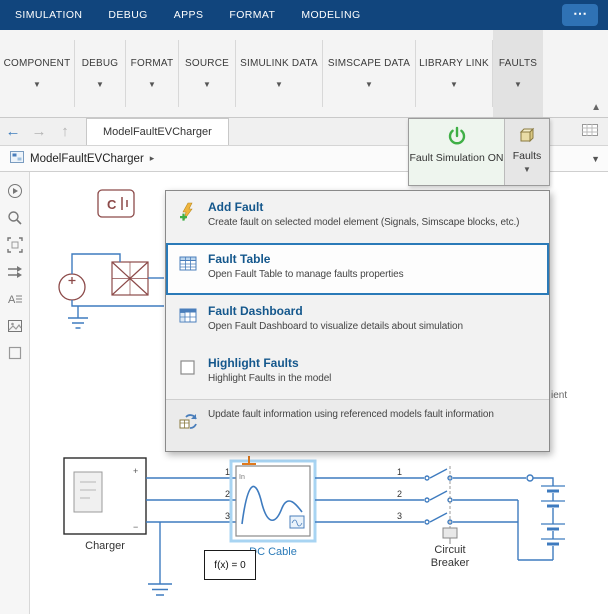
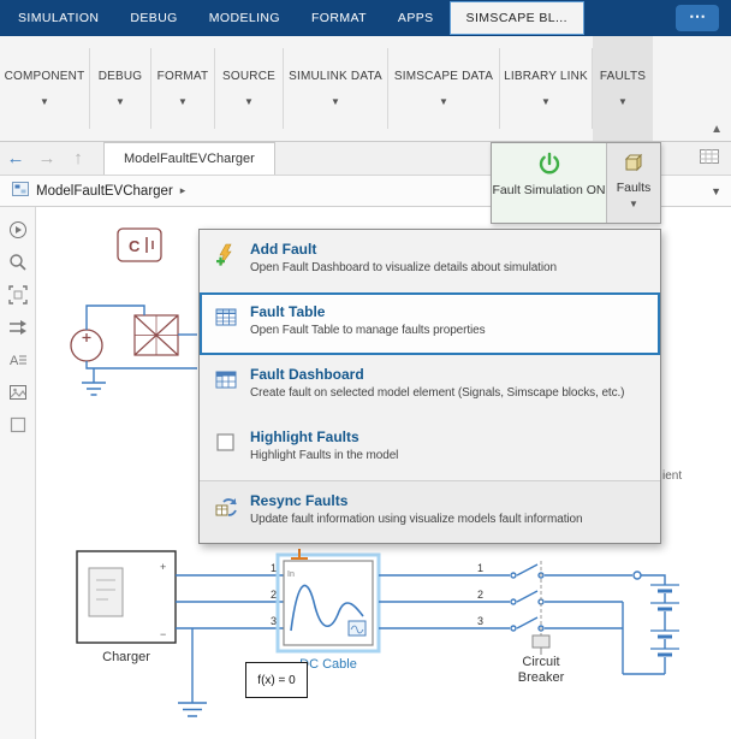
  SIMULATION
  DEBUG
- APPS
+ MODELING
  FORMAT
- MODELING
+ APPS
+ SIMSCAPE BL...
  ⋯
  COMPONENT
  ▼
  DEBUG
  ▼
  FORMAT
  ▼
  SOURCE
  ▼
  SIMULINK DATA
  ▼
  SIMSCAPE DATA
  ▼
  LIBRARY LINK
  ▼
  FAULTS
  ▼
  ▲
  ←
  →
  ↑
  ModelFaultEVCharger
  ModelFaultEVCharger
  ▸
  ▼
  A
  C
  +
  −
  1
  2
  3
  1
  2
  3
  Charger
  C Cable
  Circuit Breaker
  f(x) = 0
  ient
  Fault Simulation ON
  Faults
  ▼
  Add Fault
- Create fault on selected model element (Signals, Simscape blocks, etc.)
+ Open Fault Dashboard to visualize details about simulation
  Fault Table
  Open Fault Table to manage faults properties
  Fault Dashboard
- Open Fault Dashboard to visualize details about simulation
+ Create fault on selected model element (Signals, Simscape blocks, etc.)
  Highlight Faults
  Highlight Faults in the model
+ Resync Faults
- Update fault information using referenced models fault information
+ Update fault information using visualize models fault information
